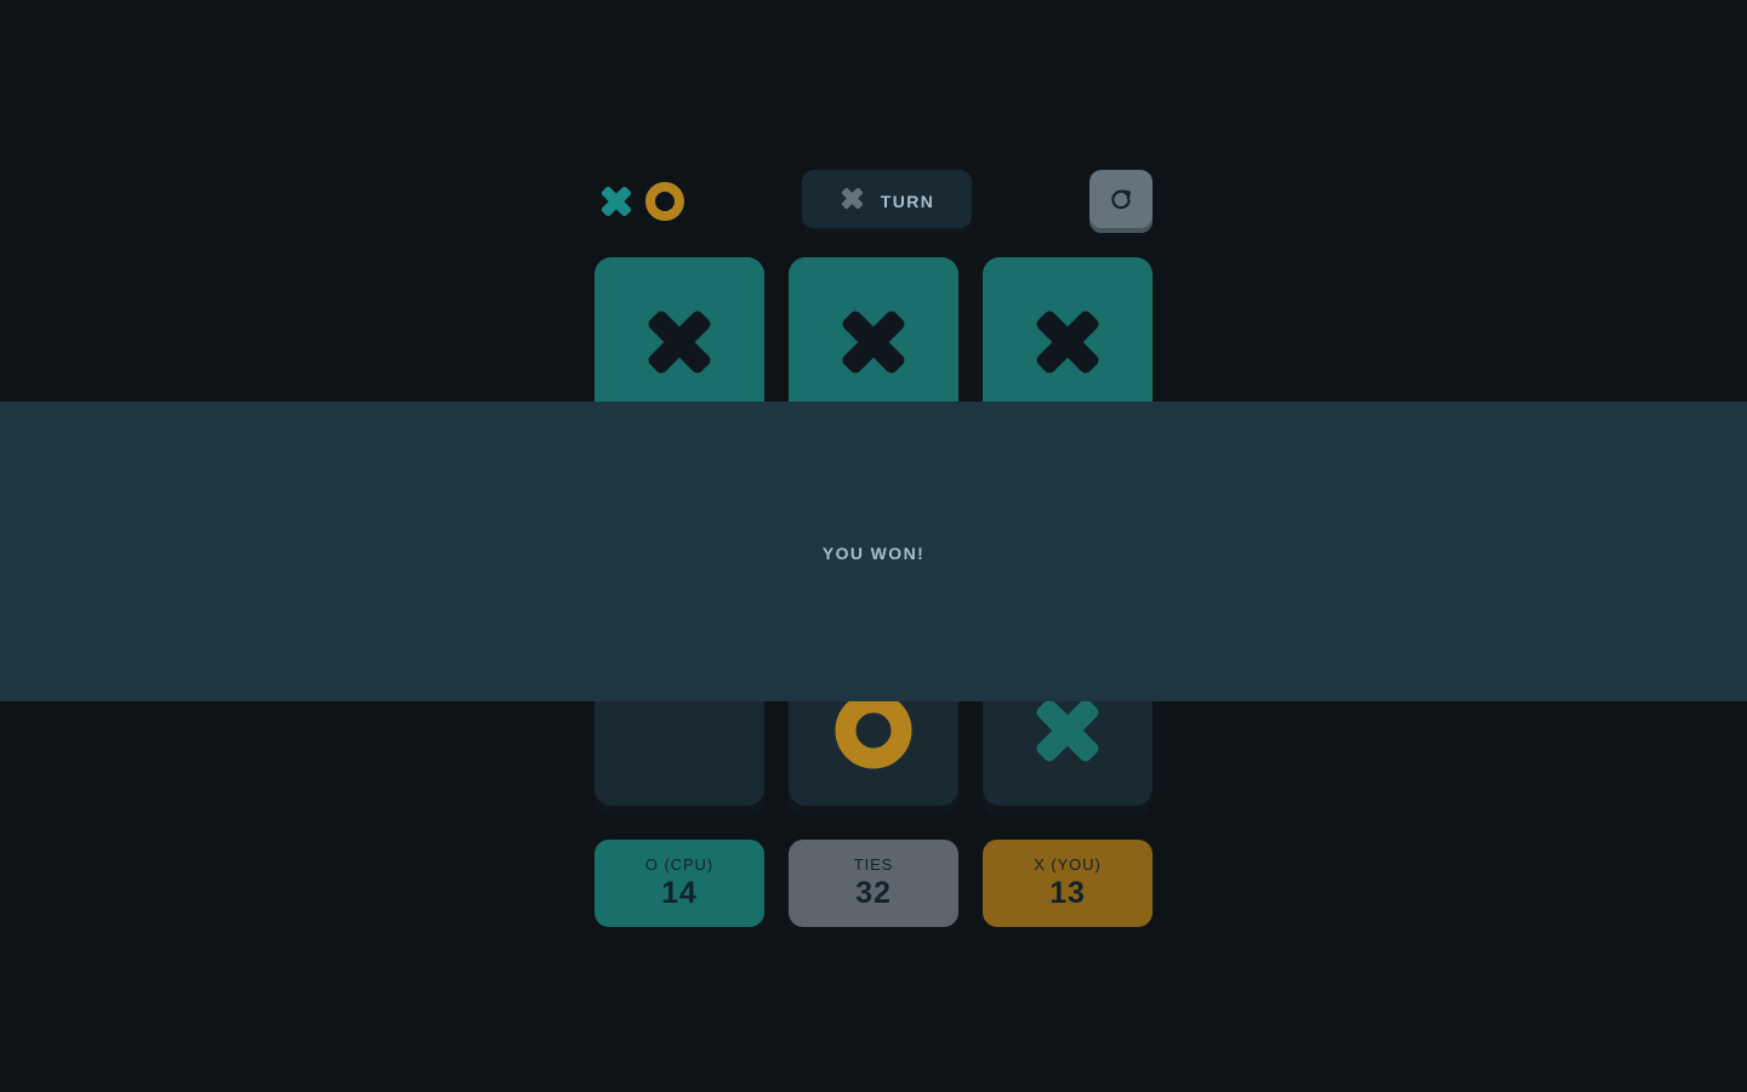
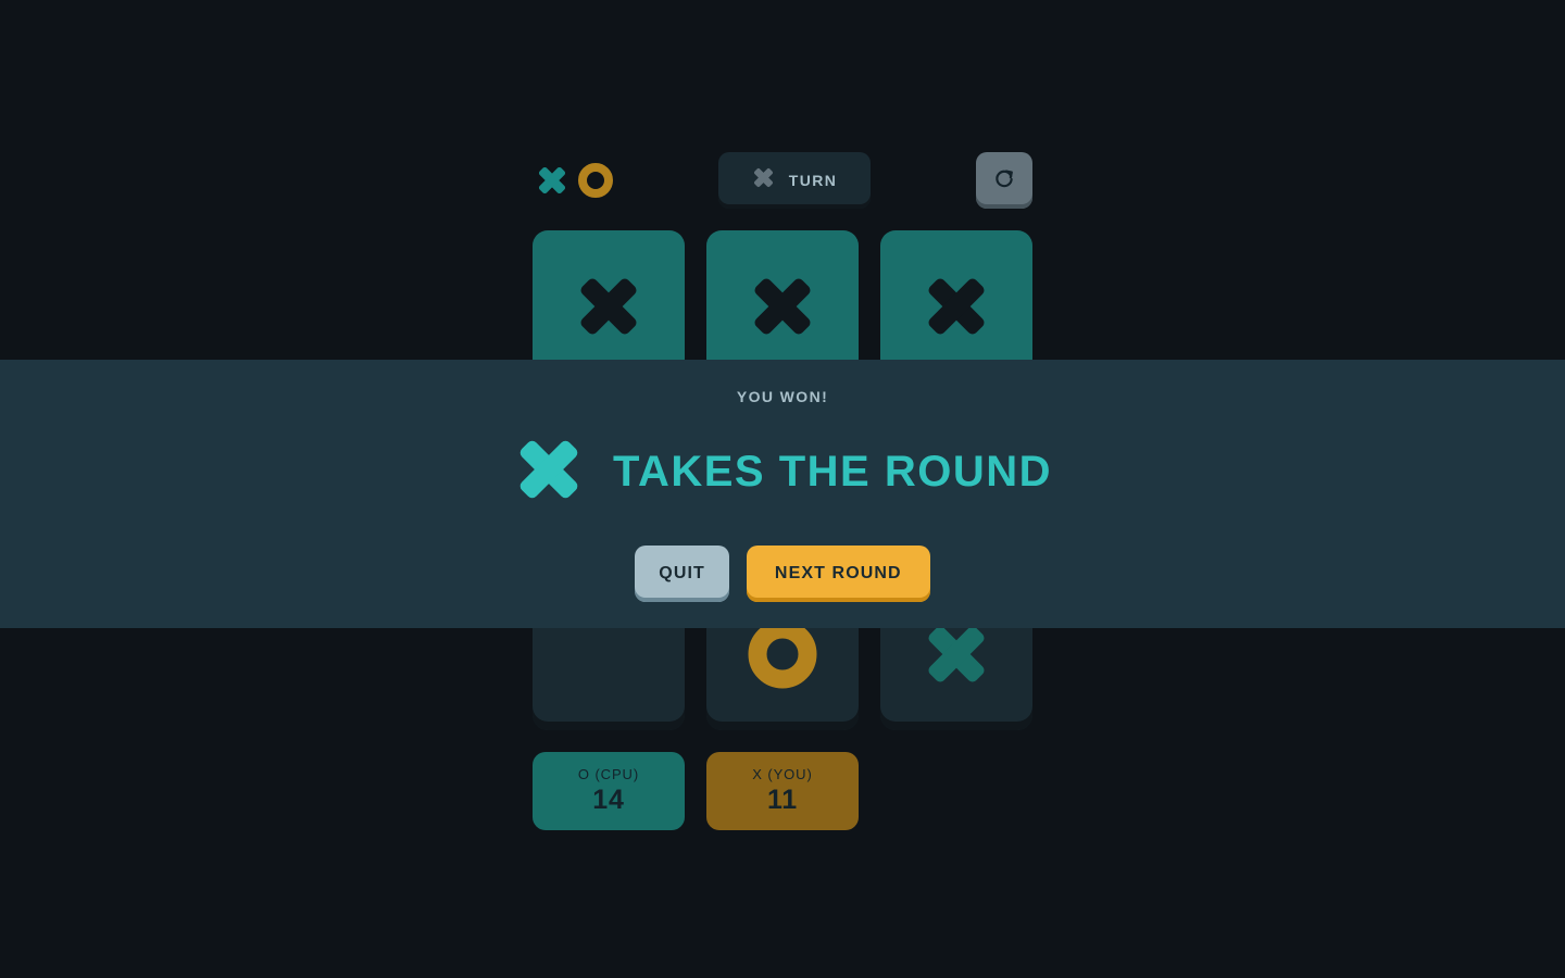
  TURN
  O (CPU)
  14
- TIES
- 32
  X (YOU)
- 13
+ 11
  YOU WON!
+ TAKES THE ROUND
+ QUIT
+ NEXT ROUND
